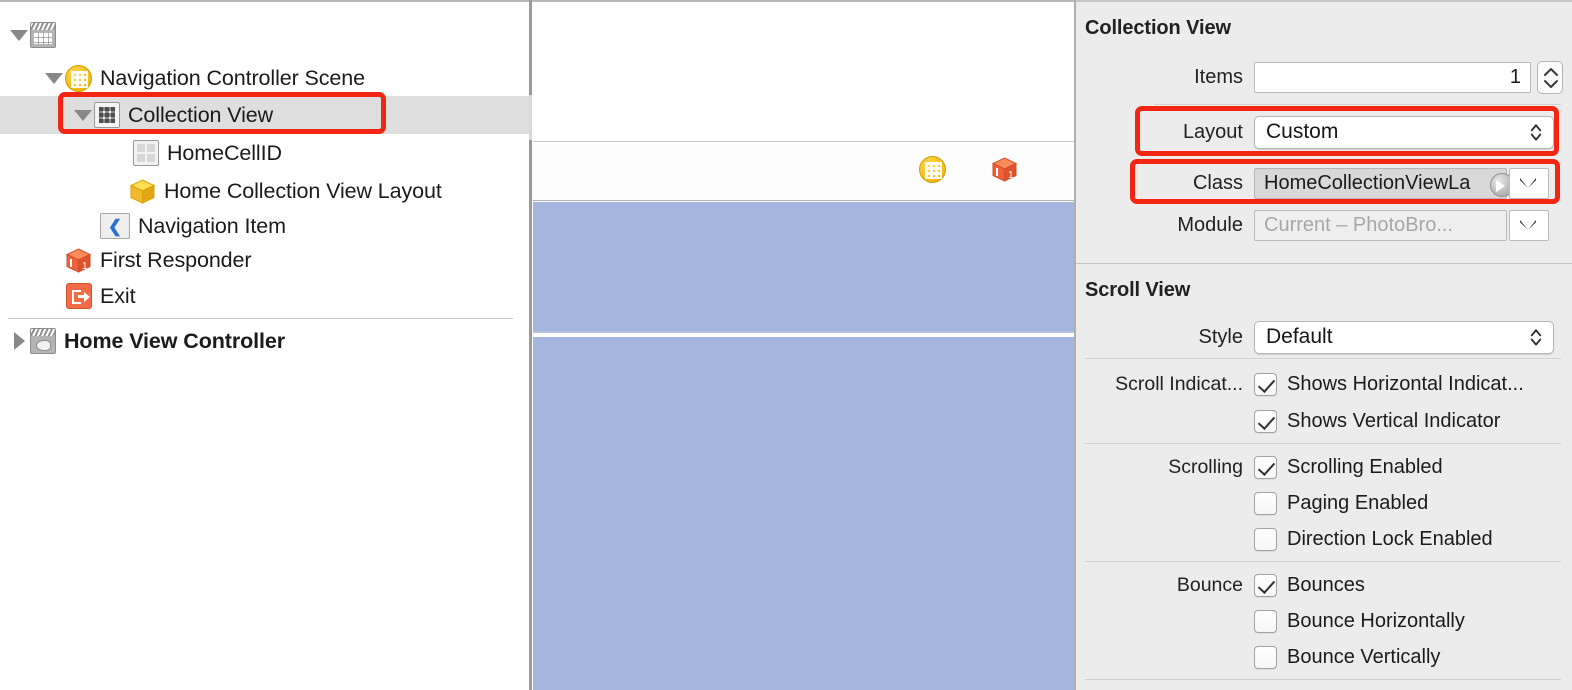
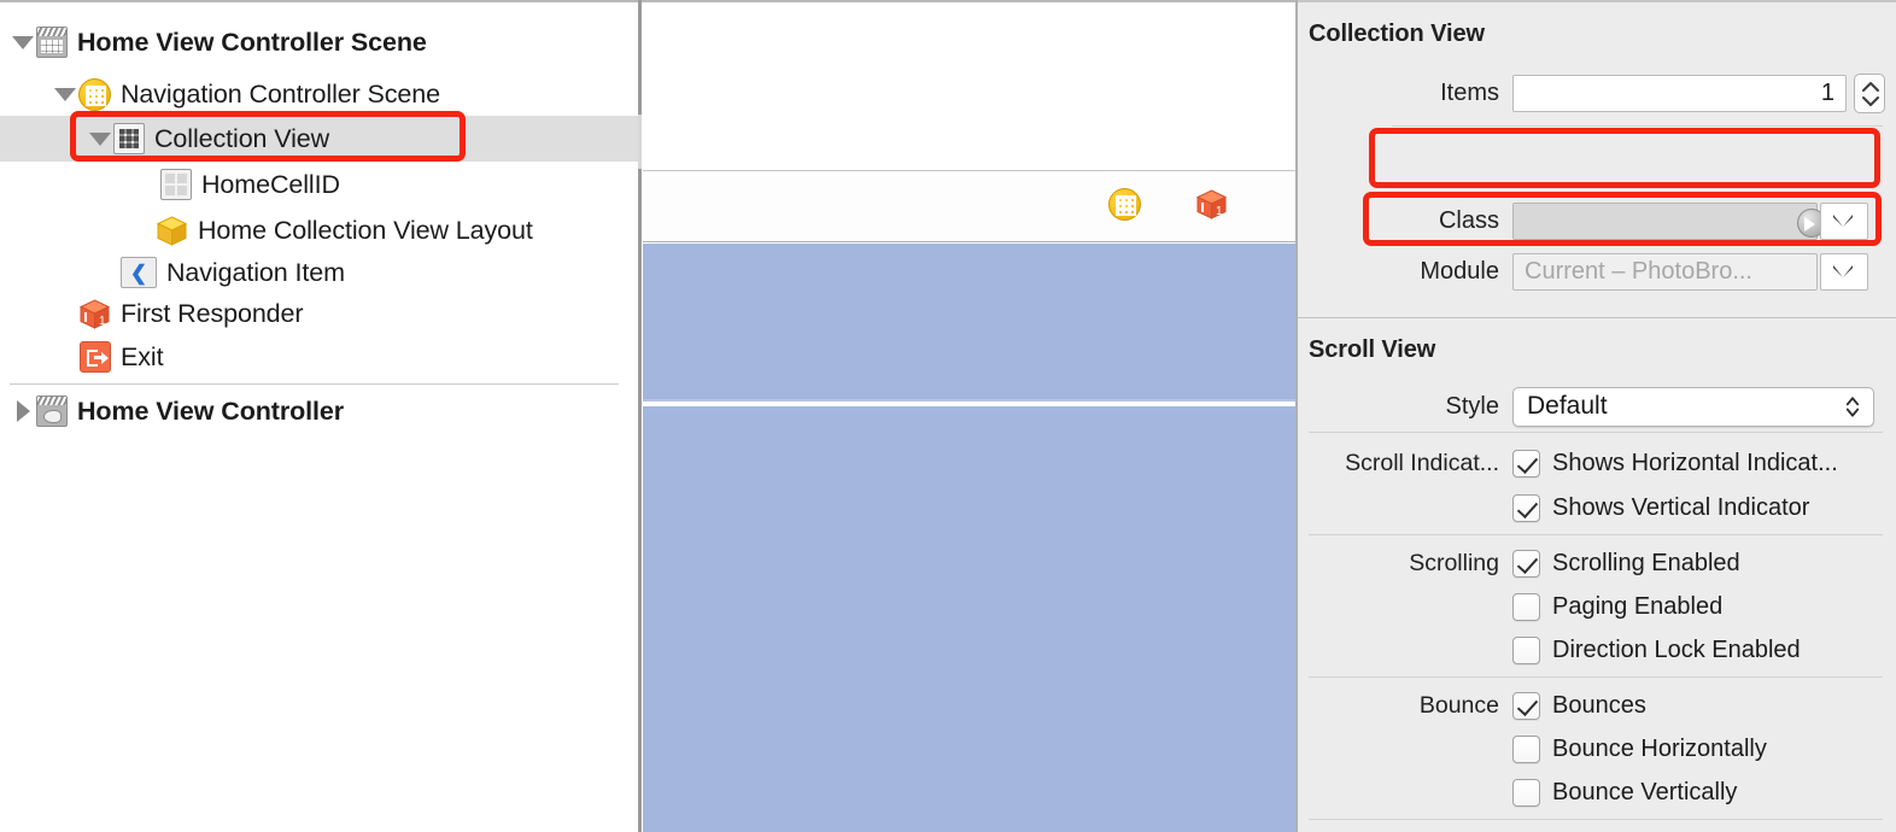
+ Home View Controller Scene
  Navigation Controller Scene
  Collection View
  HomeCellID
  Home Collection View Layout
  ❮
  Navigation Item
  1
  First Responder
  Exit
  Home View Controller
  1
  Collection View
  Items
  1
- Layout
- Custom
  Class
- HomeCollectionViewLa
  Module
  Current – PhotoBro...
  Scroll View
  Style
  Default
  Scroll Indicat...
  Shows Horizontal Indicat...
  Shows Vertical Indicator
  Scrolling
  Scrolling Enabled
  Paging Enabled
  Direction Lock Enabled
  Bounce
  Bounces
  Bounce Horizontally
  Bounce Vertically
